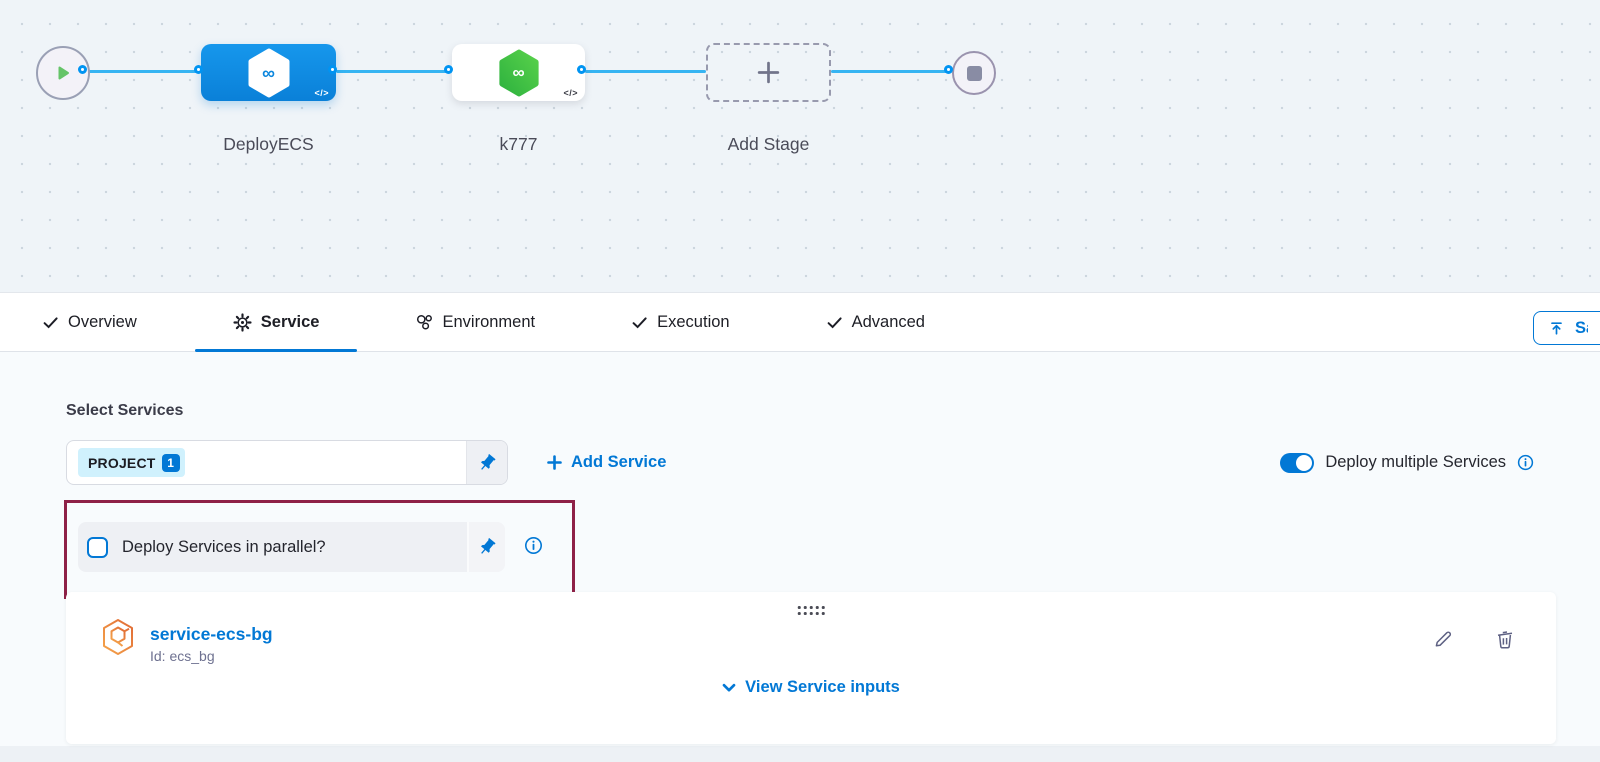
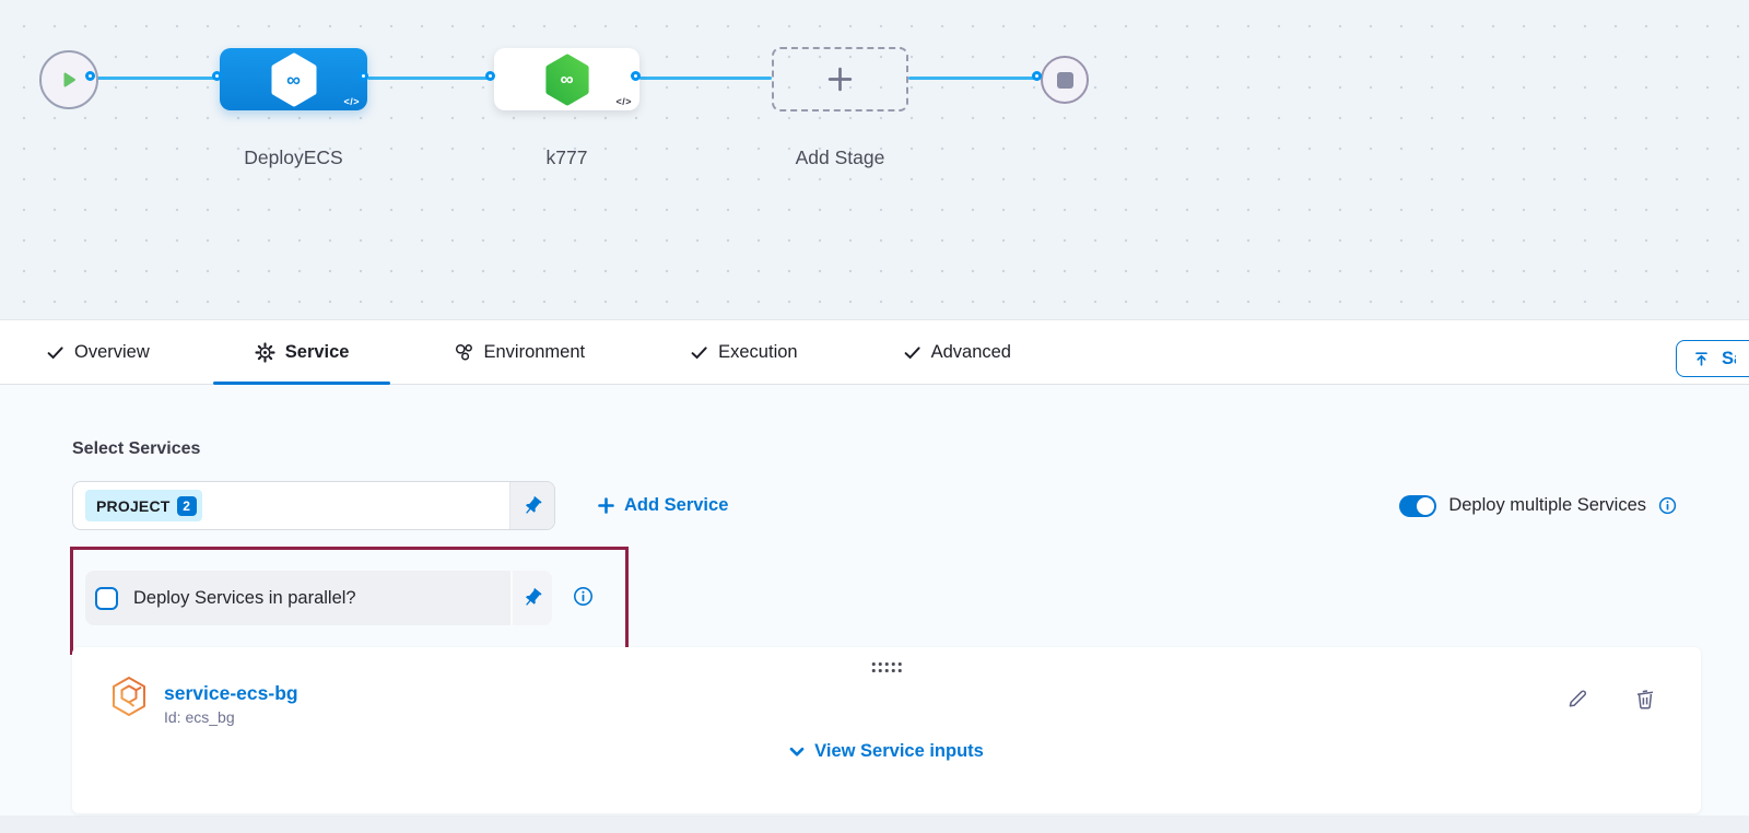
  ∞
  </>
  ∞
  </>
  DeployECS
  k777
  Add Stage
  Overview
  Service
  Environment
  Execution
  Advanced
  Select Services
  PROJECT
- 1
+ 2
  Add Service
  Deploy multiple Services
  Deploy Services in parallel?
  service-ecs-bg
  Id: ecs_bg
  View Service inputs
